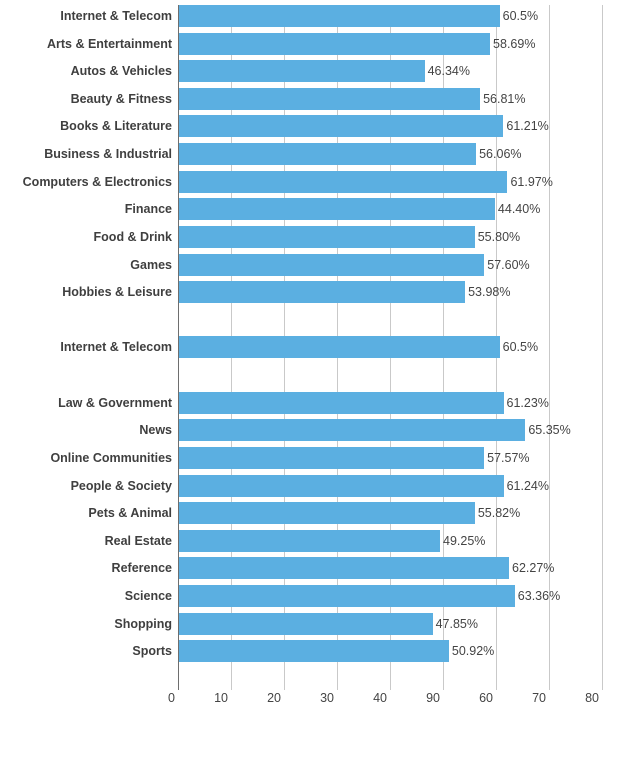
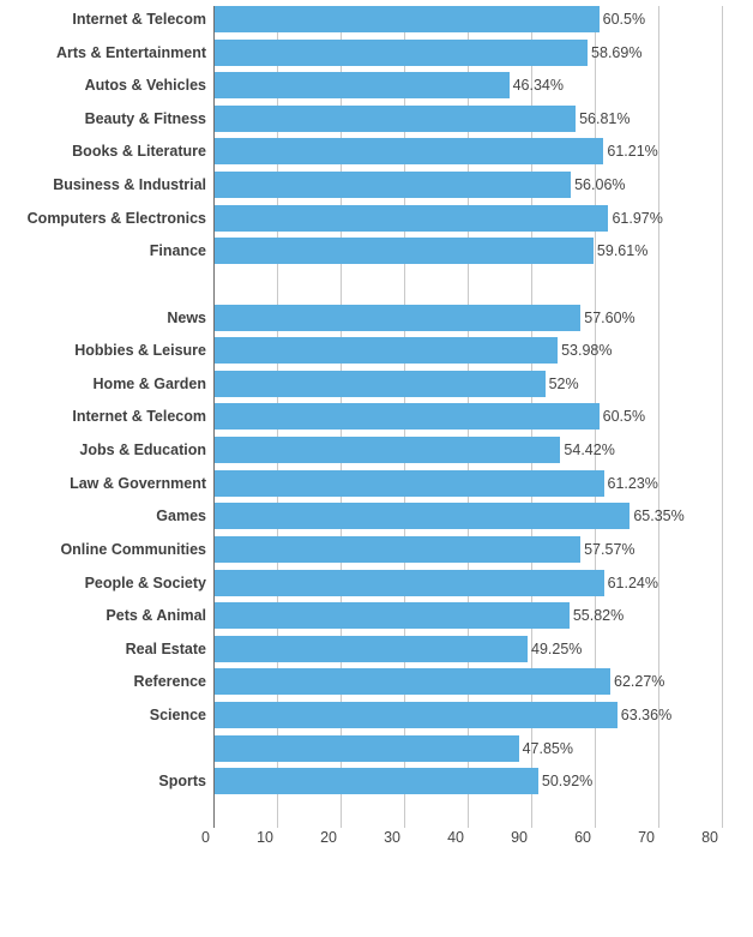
  Internet & Telecom
  60.5%
  Arts & Entertainment
  58.69%
  Autos & Vehicles
  46.34%
  Beauty & Fitness
  56.81%
  Books & Literature
  61.21%
  Business & Industrial
  56.06%
  Computers & Electronics
  61.97%
  Finance
- 44.40%
+ 59.61%
- Food & Drink
- 55.80%
- Games
+ News
  57.60%
  Hobbies & Leisure
  53.98%
+ Home & Garden
+ 52%
  Internet & Telecom
  60.5%
+ Jobs & Education
+ 54.42%
  Law & Government
  61.23%
- News
+ Games
  65.35%
  Online Communities
  57.57%
  People & Society
  61.24%
  Pets & Animal
  55.82%
  Real Estate
  49.25%
  Reference
  62.27%
  Science
  63.36%
- Shopping
  47.85%
  Sports
  50.92%
  0
  10
  20
  30
  40
  90
  60
  70
  80
